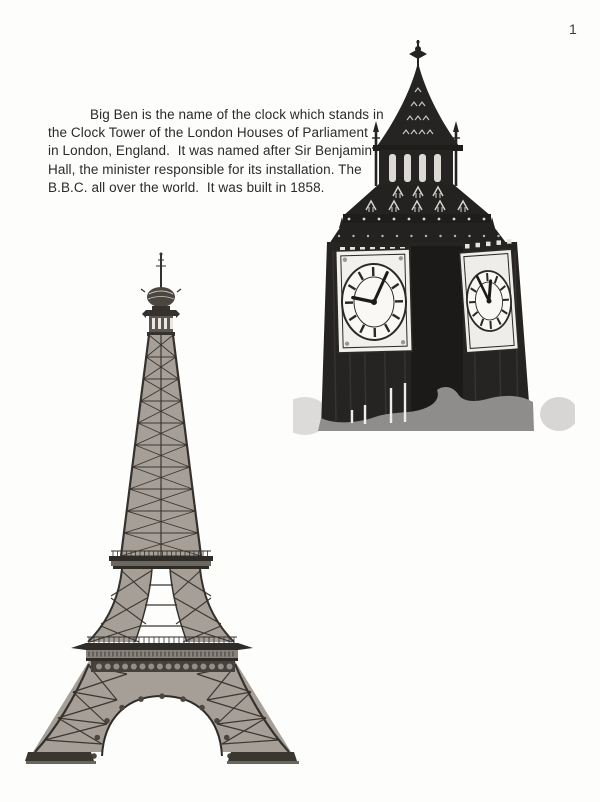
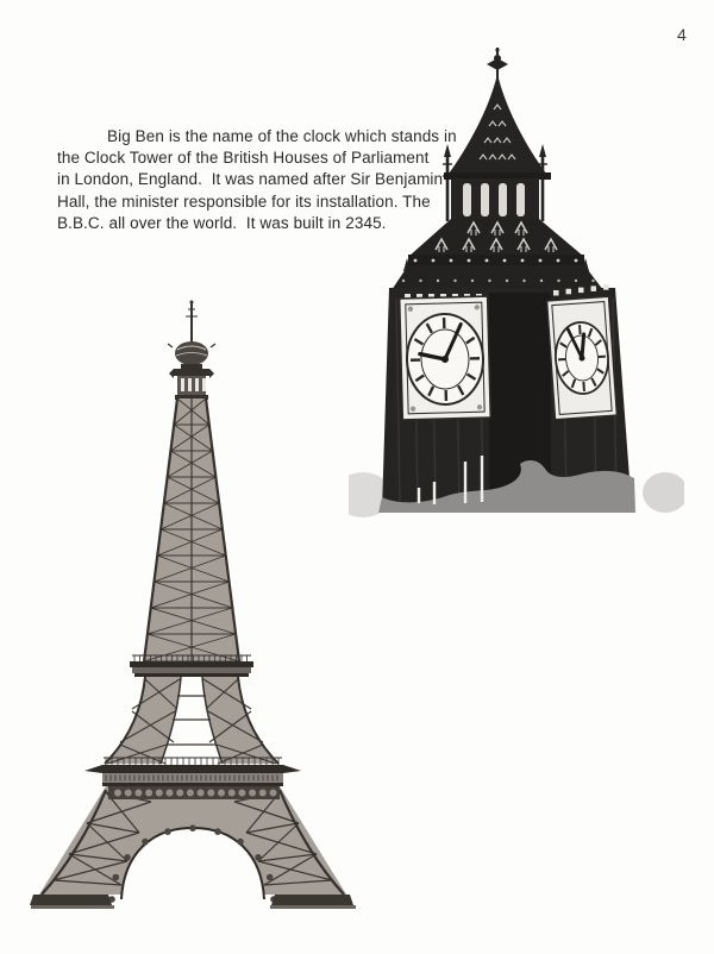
- 1
+ 4
  Big Ben is the name of the clock which stands in
- the Clock Tower of the London Houses of Parliament
+ the Clock Tower of the British Houses of Parliament
  in London, England. It was named after Sir Benjamin
  Hall, the minister responsible for its installation. The
- B.B.C. all over the world. It was built in 1858.
+ B.B.C. all over the world. It was built in 2345.
